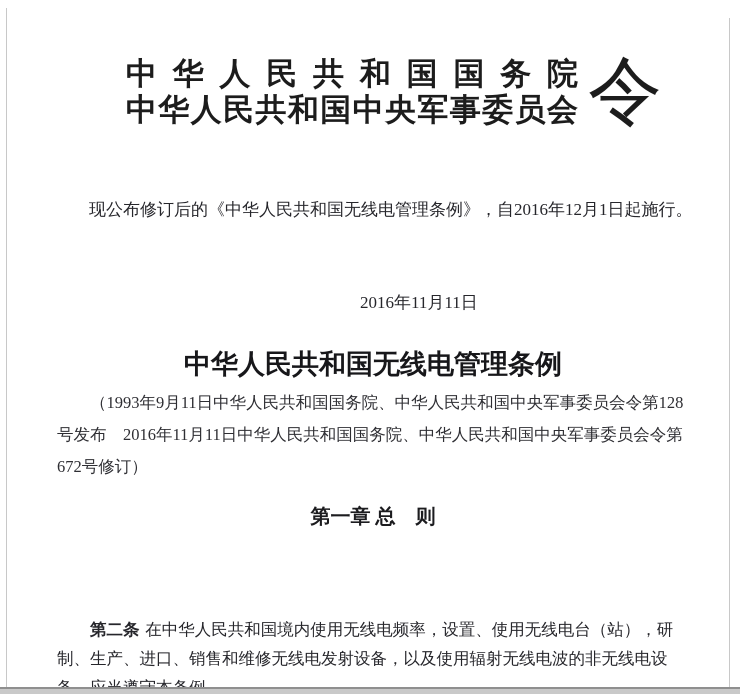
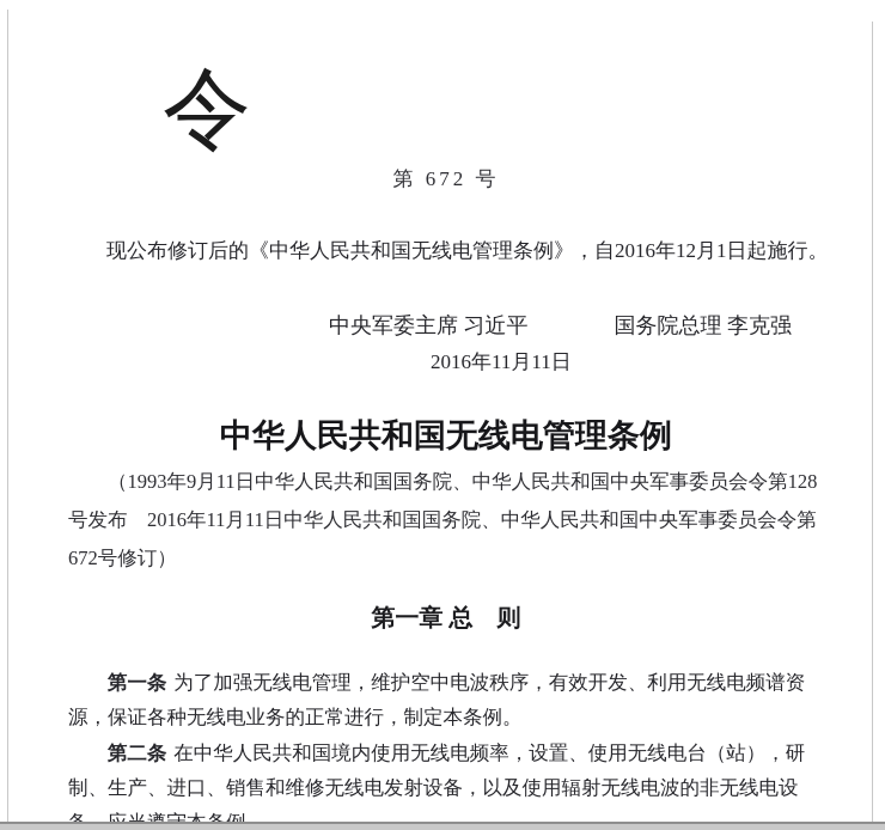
- 中华人民共和国国务院
- 中华人民共和国中央军事委员会
  令
+ 第 672 号
  现公布修订后的《中华人民共和国无线电管理条例》，自2016年12月1日起施行。
+ 中央军委主席 习近平
+ 国务院总理 李克强
  2016年11月11日
  中华人民共和国无线电管理条例
  （1993年9月11日中华人民共和国国务院、中华人民共和国中央军事委员会令第128号发布 2016年11月11日中华人民共和国国务院、中华人民共和国中央军事委员会令第672号修订）
  第一章 总 则
+ 第一条 为了加强无线电管理，维护空中电波秩序，有效开发、利用无线电频谱资源，保证各种无线电业务的正常进行，制定本条例。
  第二条 在中华人民共和国境内使用无线电频率，设置、使用无线电台（站），研制、生产、进口、销售和维修无线电发射设备，以及使用辐射无线电波的非无线电设
